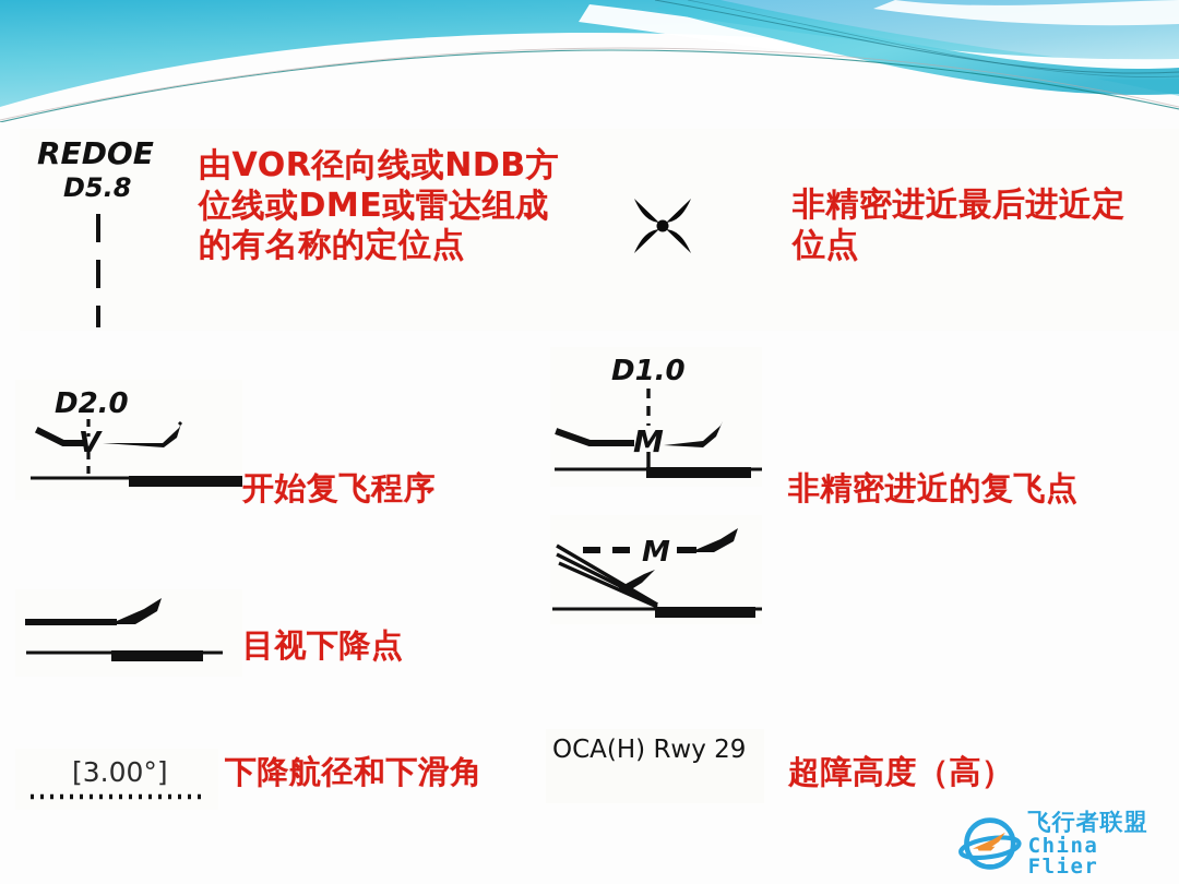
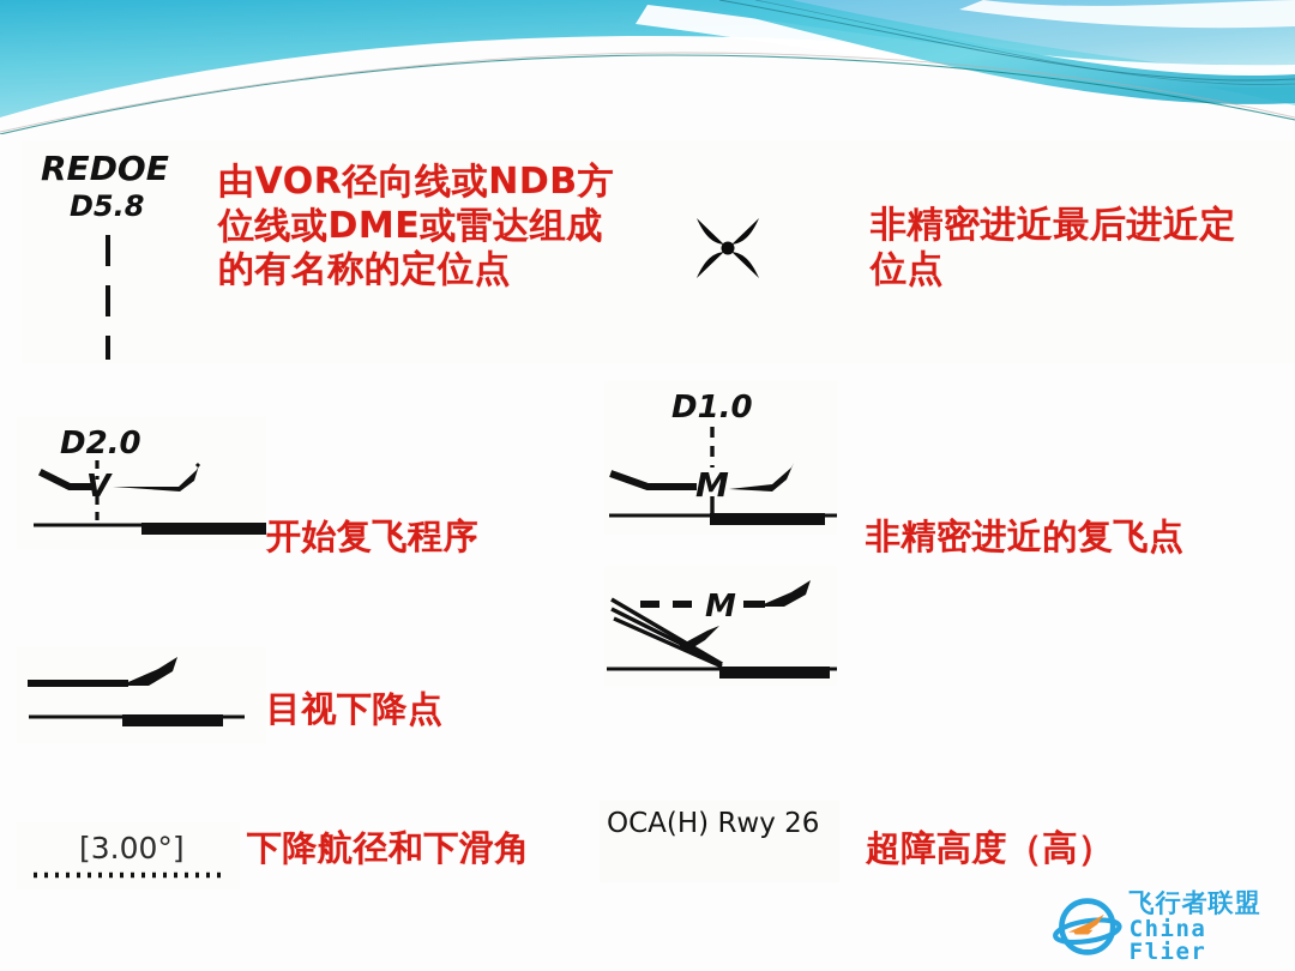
  REDOE
  D5.8
  由VOR径向线或NDB方位线或DME或雷达组成的有名称的定位点
  非精密进近最后进近定位点
  D2.0
  V
  开始复飞程序
  D1.0
  M
  M
  非精密进近的复飞点
  目视下降点
  [3.00°]
  下降航径和下滑角
- OCA(H) Rwy 29
+ OCA(H) Rwy 26
  超障高度（高）
  飞行者联盟
  China Flier
